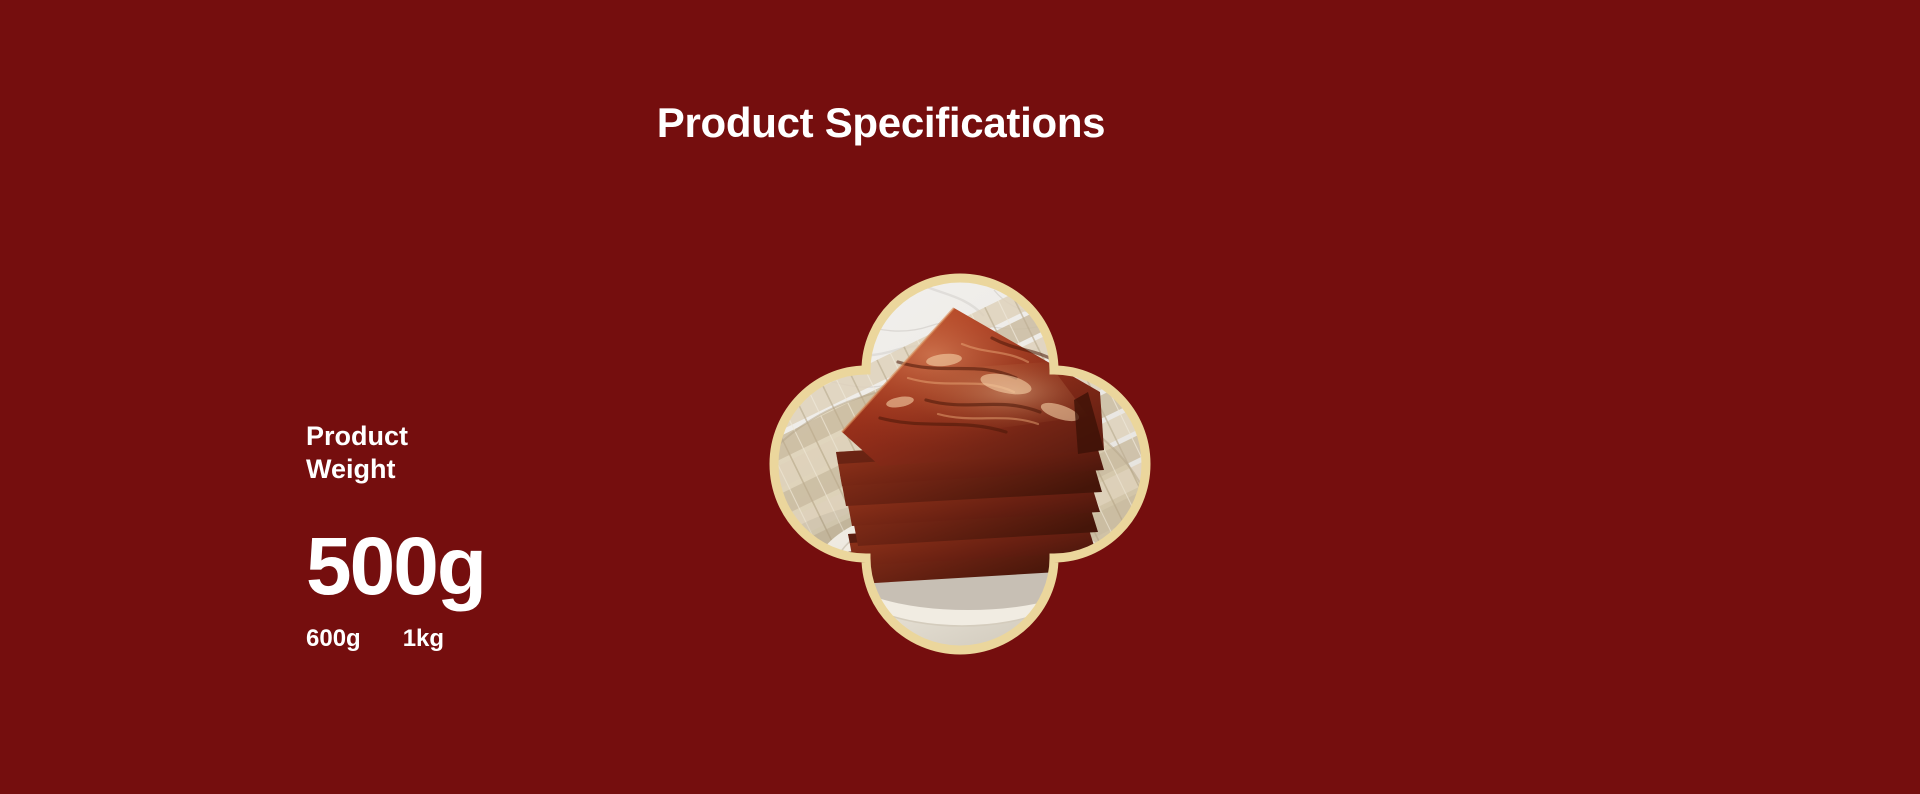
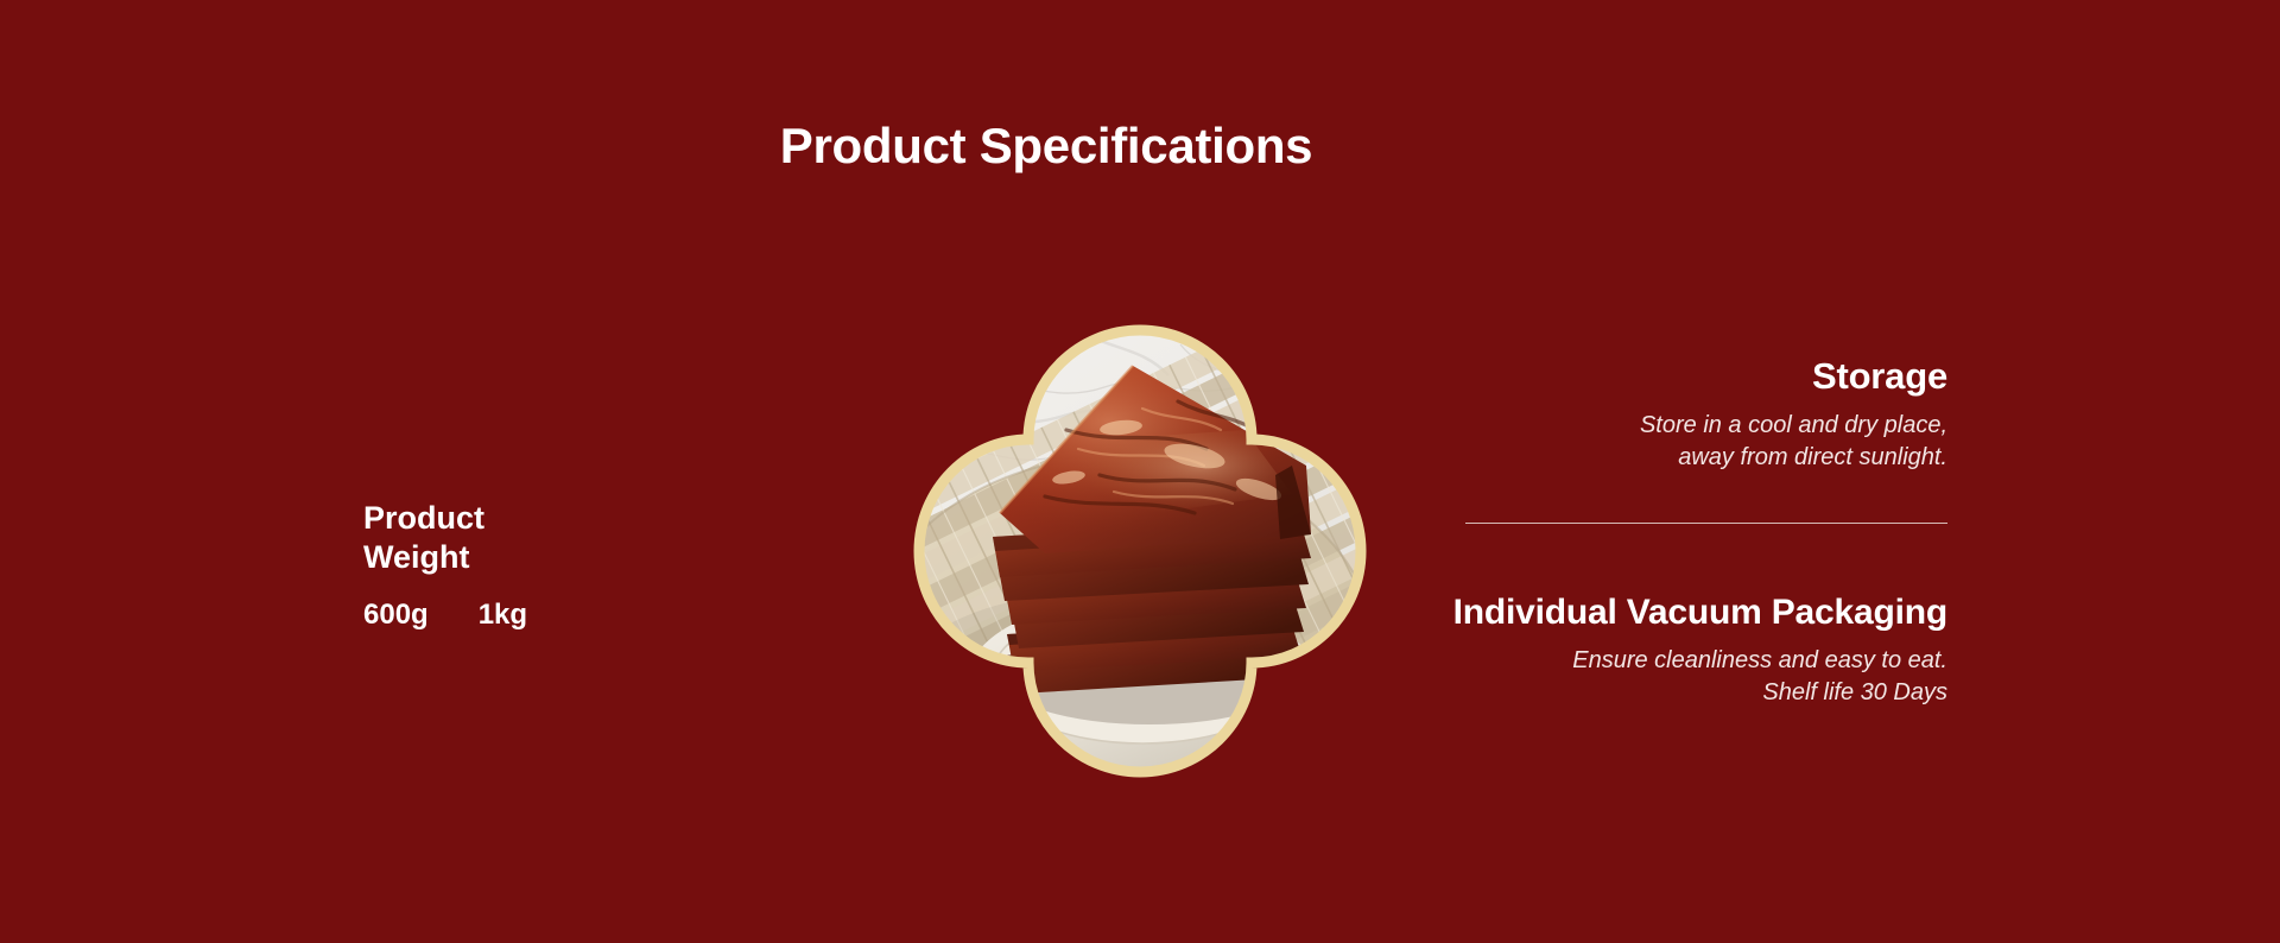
  Product Specifications
  Product
  Weight
- 500g
  600g
  1kg
+ Storage
+ Store in a cool and dry place,
+ away from direct sunlight.
+ Individual Vacuum Packaging
+ Ensure cleanliness and easy to eat.
+ Shelf life 30 Days
